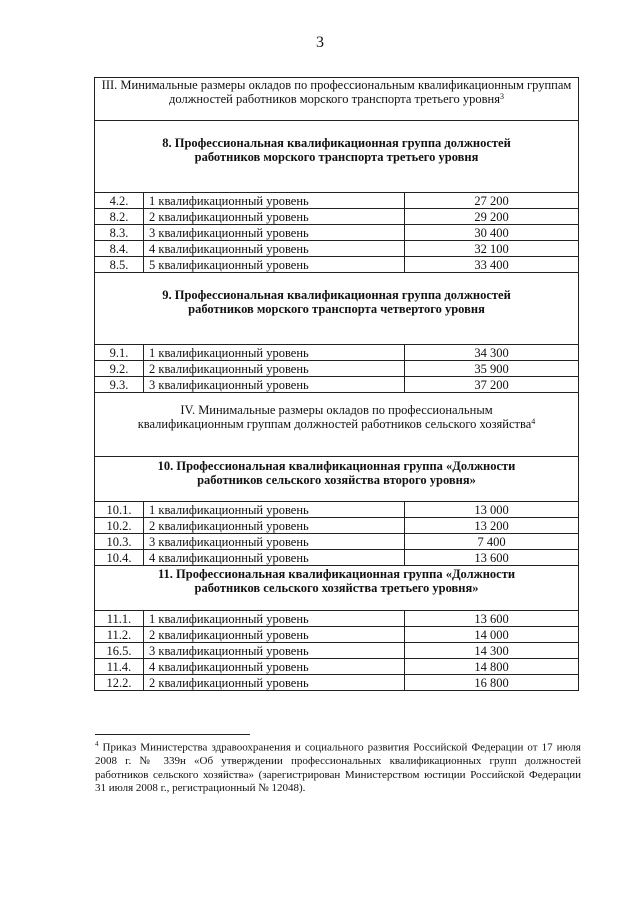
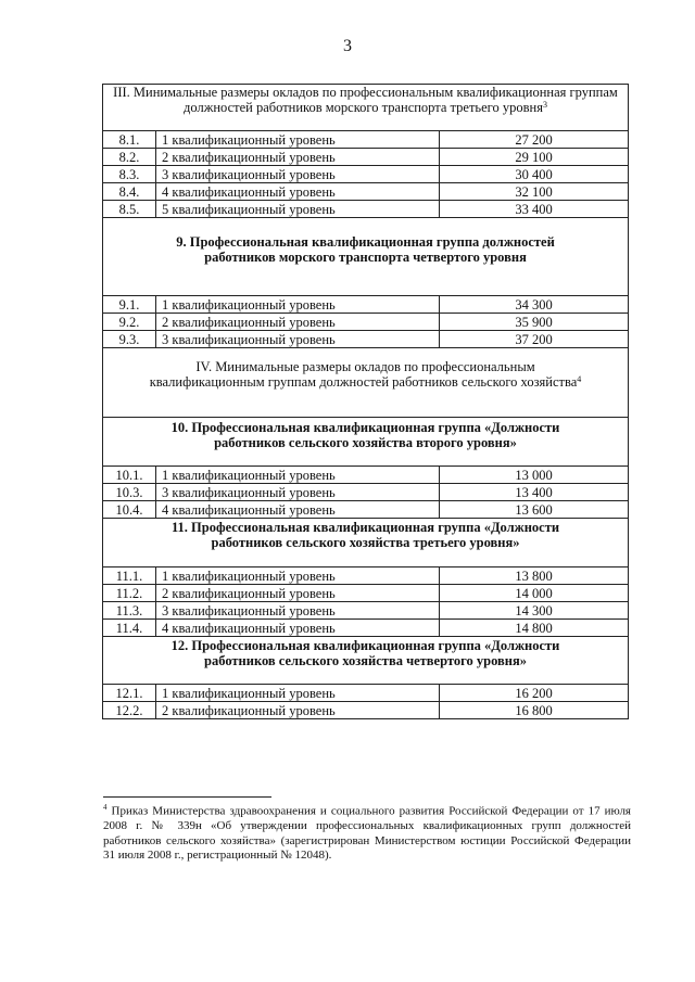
  3
- III. Минимальные размеры окладов по профессиональным квалификационным группам должностей работников морского транспорта третьего уровня3
+ III. Минимальные размеры окладов по профессиональным квалификационная группам должностей работников морского транспорта третьего уровня3
- 8. Профессиональная квалификационная группа должностей работников морского транспорта третьего уровня
- 4.2.	1 квалификационный уровень	27 200
+ 8.1.	1 квалификационный уровень	27 200
- 8.2.	2 квалификационный уровень	29 200
+ 8.2.	2 квалификационный уровень	29 100
  8.3.	3 квалификационный уровень	30 400
  8.4.	4 квалификационный уровень	32 100
  8.5.	5 квалификационный уровень	33 400
  9. Профессиональная квалификационная группа должностей работников морского транспорта четвертого уровня
  9.1.	1 квалификационный уровень	34 300
  9.2.	2 квалификационный уровень	35 900
  9.3.	3 квалификационный уровень	37 200
  IV. Минимальные размеры окладов по профессиональным квалификационным группам должностей работников сельского хозяйства4
  10. Профессиональная квалификационная группа «Должности работников сельского хозяйства второго уровня»
  10.1.	1 квалификационный уровень	13 000
- 10.2.	2 квалификационный уровень	13 200
- 10.3.	3 квалификационный уровень	7 400
+ 10.3.	3 квалификационный уровень	13 400
  10.4.	4 квалификационный уровень	13 600
  11. Профессиональная квалификационная группа «Должности работников сельского хозяйства третьего уровня»
- 11.1.	1 квалификационный уровень	13 600
+ 11.1.	1 квалификационный уровень	13 800
  11.2.	2 квалификационный уровень	14 000
- 16.5.	3 квалификационный уровень	14 300
+ 11.3.	3 квалификационный уровень	14 300
  11.4.	4 квалификационный уровень	14 800
+ 12. Профессиональная квалификационная группа «Должности работников сельского хозяйства четвертого уровня»
+ 12.1.	1 квалификационный уровень	16 200
  12.2.	2 квалификационный уровень	16 800
  4 Приказ Министерства здравоохранения и социального развития Российской Федерации от 17 июля 2008 г. № 339н «Об утверждении профессиональных квалификационных групп должностей работников сельского хозяйства» (зарегистрирован Министерством юстиции Российской Федерации 31 июля 2008 г., регистрационный № 12048).
